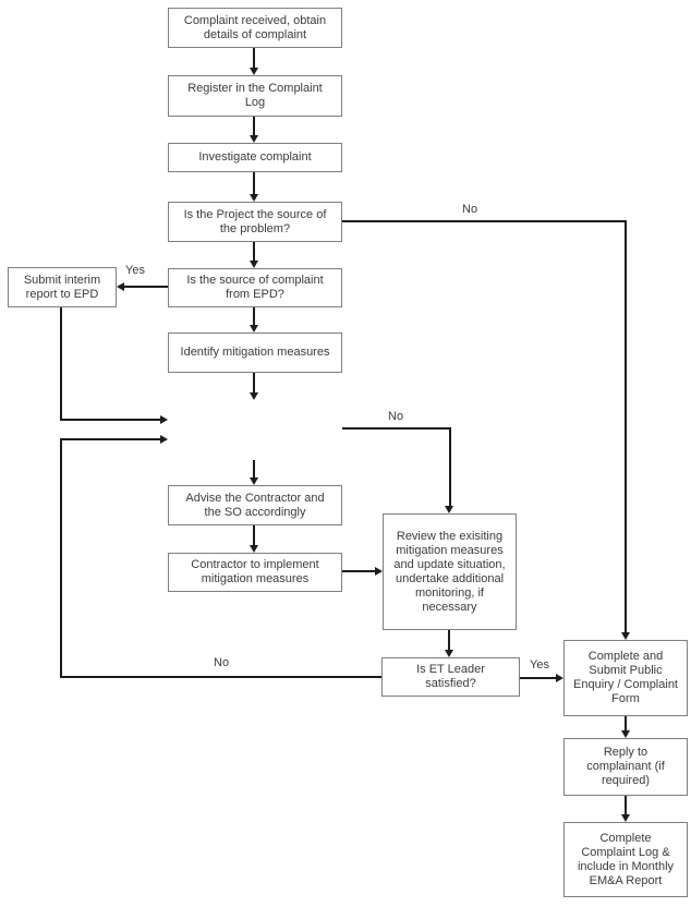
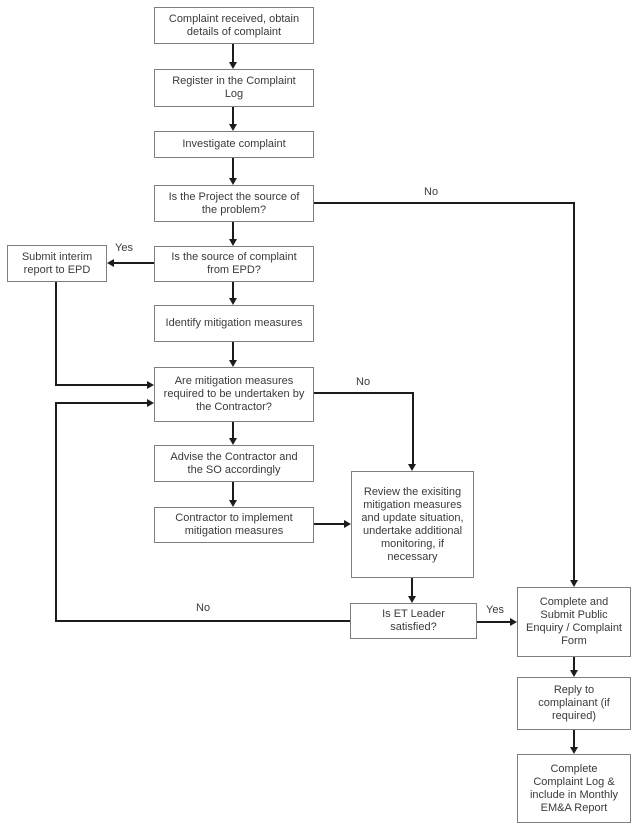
  Complaint received, obtain
  details of complaint
  Register in the Complaint
  Log
  Investigate complaint
  Is the Project the source of
  the problem?
  Is the source of complaint
  from EPD?
  Identify mitigation measures
+ Are mitigation measures
+ required to be undertaken by
+ the Contractor?
  Advise the Contractor and
  the SO accordingly
  Contractor to implement
  mitigation measures
  Submit interim
  report to EPD
  Review the exisiting
  mitigation measures
  and update situation,
  undertake additional
  monitoring, if
  necessary
  Is ET Leader
  satisfied?
  Complete and
  Submit Public
  Enquiry / Complaint
  Form
  Reply to
  complainant (if
  required)
  Complete
  Complaint Log &
  include in Monthly
  EM&A Report
  No
  Yes
  No
  Yes
  No
